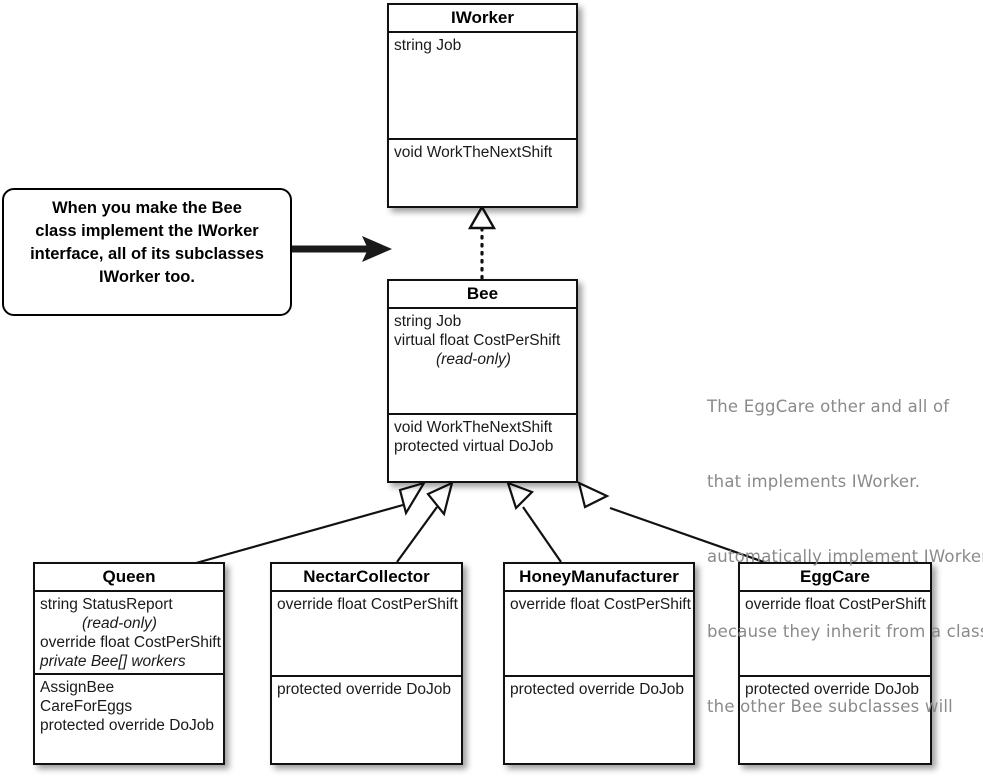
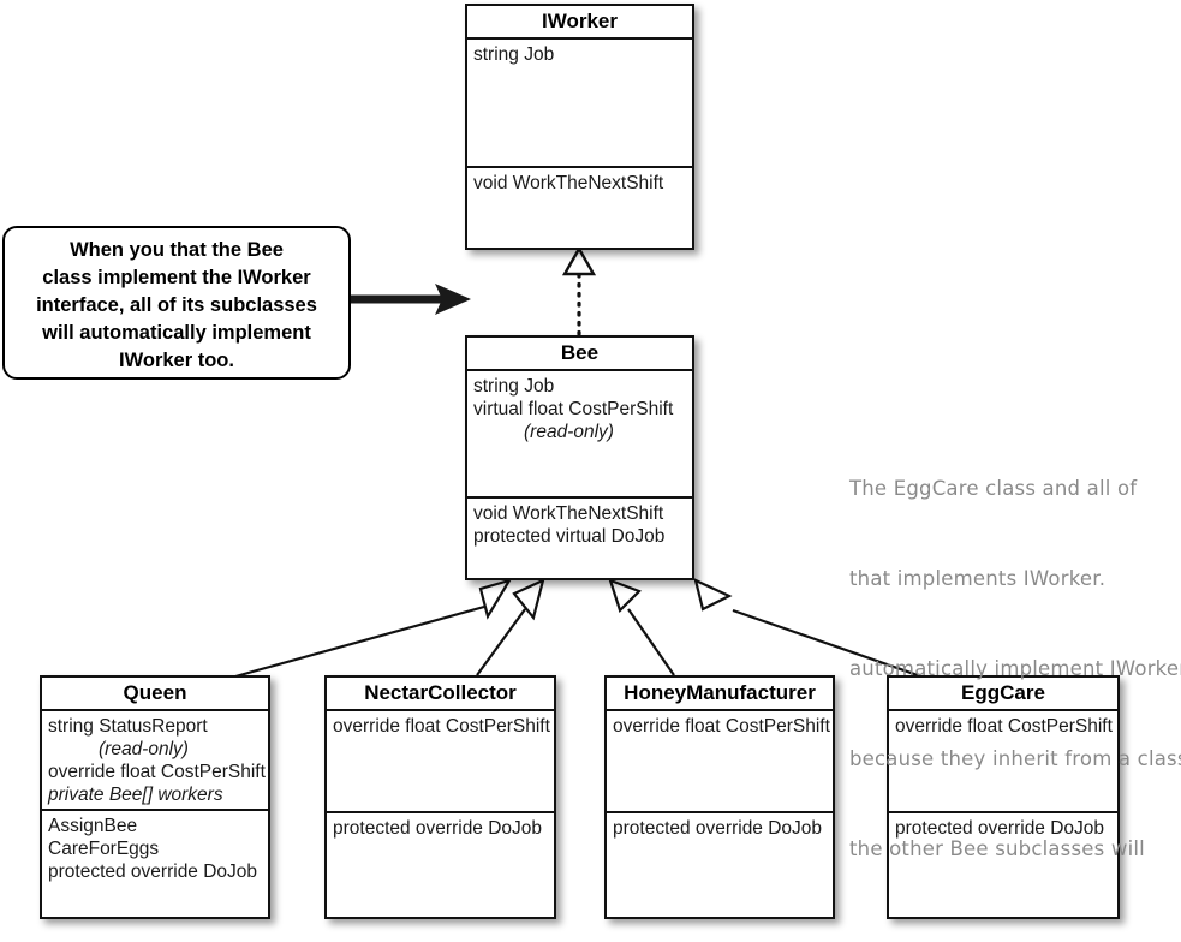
  IWorker
  string Job
  void WorkTheNextShift
  Bee
  string Job
  virtual float CostPerShift
  (read-only)
  void WorkTheNextShift
  protected virtual DoJob
  Queen
  string StatusReport
  (read-only)
  override float CostPerShif
  private Bee[] workers
  AssignBee
  CareForEggs
  protected override DoJob
  NectarCollector
  override float CostPerShift
  protected override DoJob
  HoneyManufacturer
  override float CostPerShif
  protected override DoJob
  EggCare
  override float CostPerShift
  protected override DoJob
- When you make the Bee
+ When you that the Bee
  class implement the IWorker
  interface, all of its subclasses
+ will automatically implement
  IWorker too.
- The EggCare other and all of
+ The EggCare class and all of
  that implements IWorker.
  automatically implement IWorke
  because they inherit from a clas
  the other Bee subclasses will
